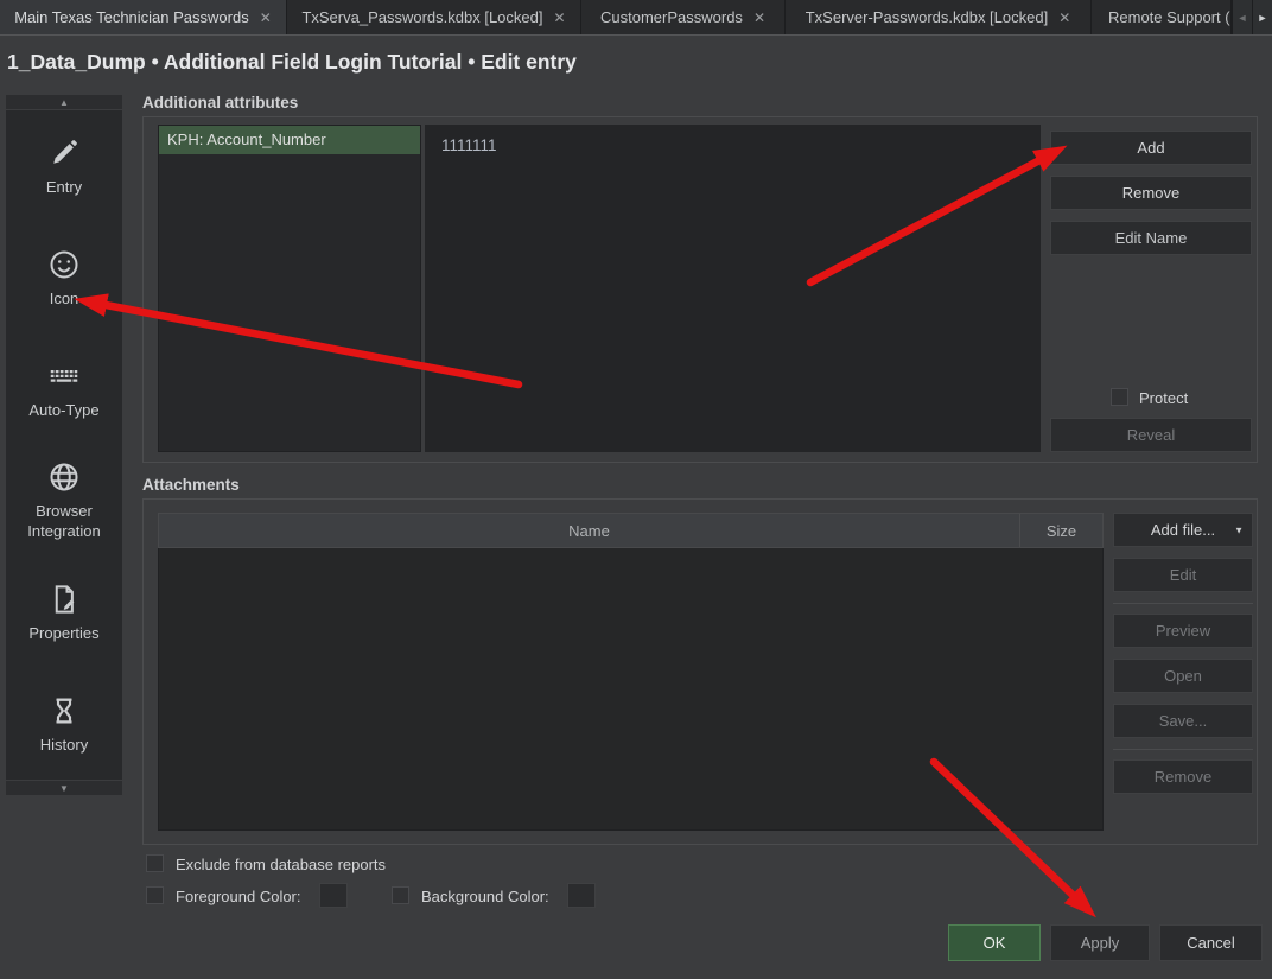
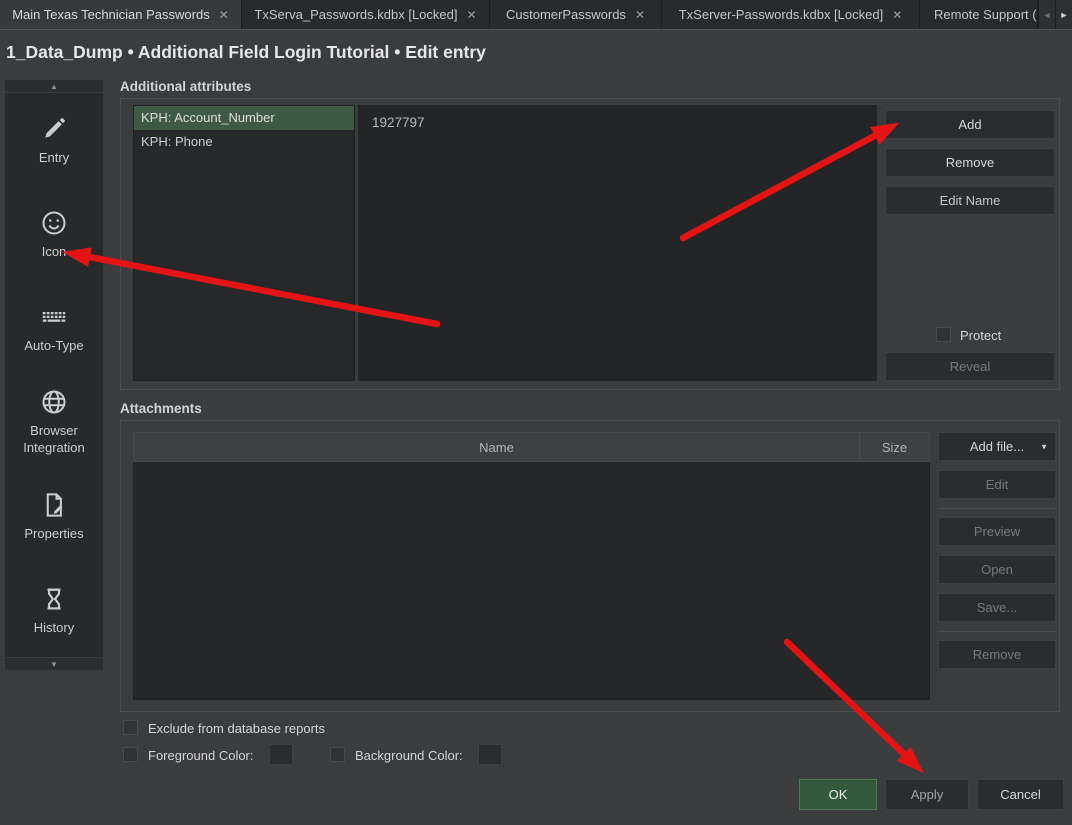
  Main Texas Technician Passwords
  ✕
  TxServa_Passwords.kdbx [Locked]
  ✕
  CustomerPasswords
  ✕
  TxServer-Passwords.kdbx [Locked]
  ✕
  Remote Support (
  ◄
  ►
  1_Data_Dump • Additional Field Login Tutorial • Edit entry
  ▲
  Entry
  Icon
  Auto-Type
  Browser Integration
  Properties
  History
  ▼
  Additional attributes
  KPH: Account_Number
+ KPH: Phone
- 1111111
+ 1927797
  Add
  Remove
  Edit Name
  Protect
  Reveal
  Attachments
  Name
  Size
  Add file...
  ▼
  Edit
  Preview
  Open
  Save...
  Remove
  Exclude from database reports
  Foreground Color:
  Background Color:
  OK
  Apply
  Cancel
